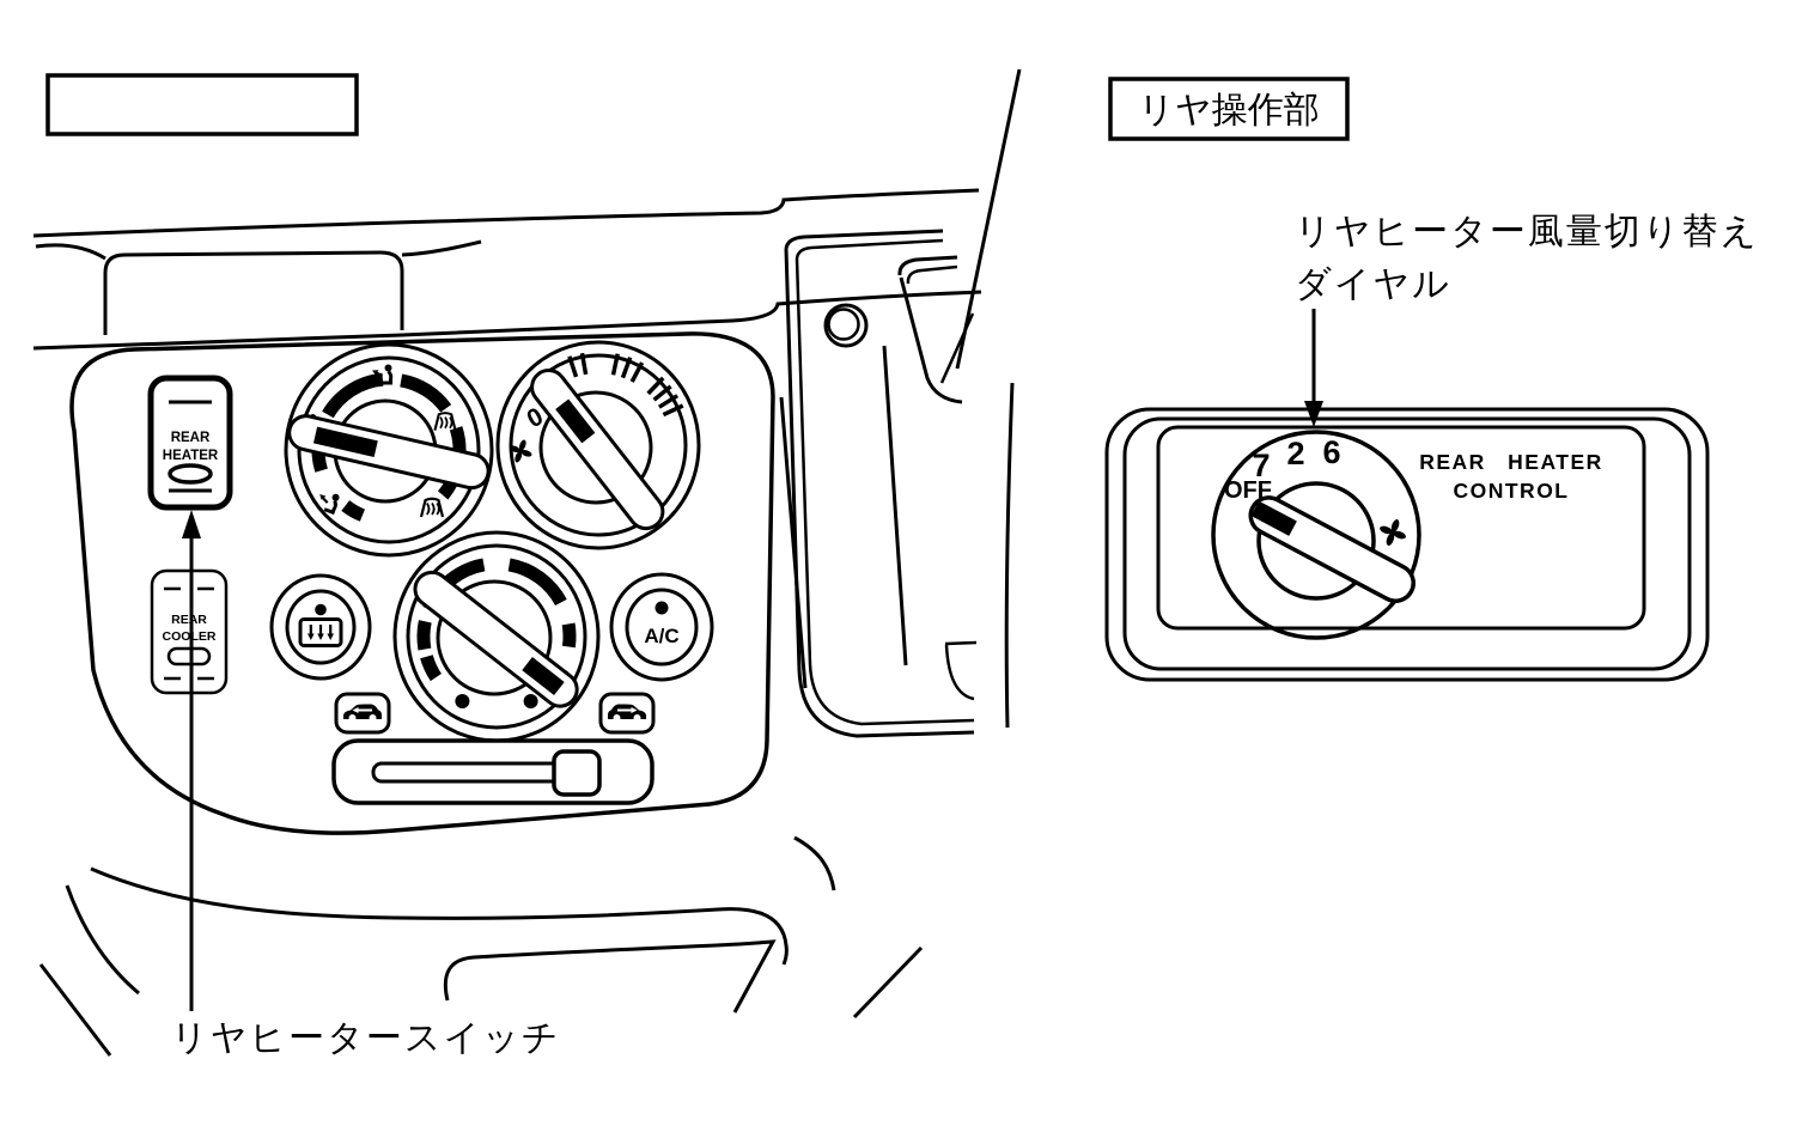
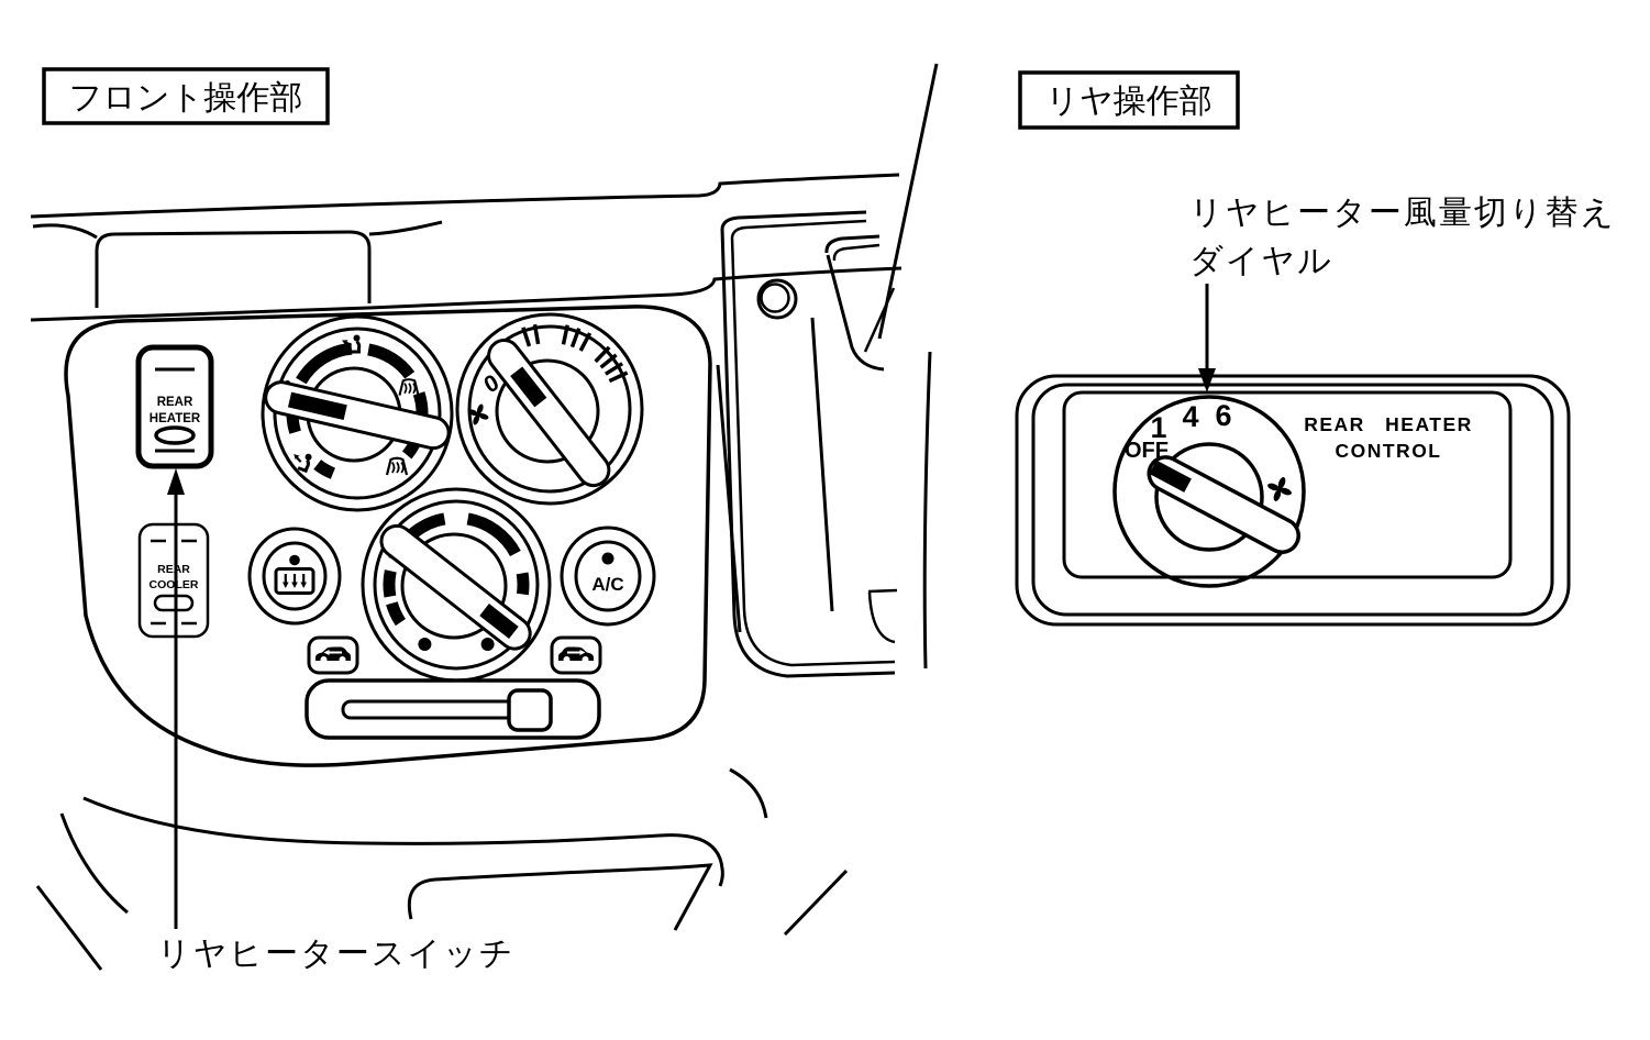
+ フロント操作部
  REAR
  HEATER
  RER
  COOLER
  A/C
  リヤヒータースイッチ
  リヤ操作部
  リヤヒーター風量切り替え
  ダイヤル
  OFF
- 7
+ 1
- 2
+ 4
  6
  REAR HEATER
  CONTROL
